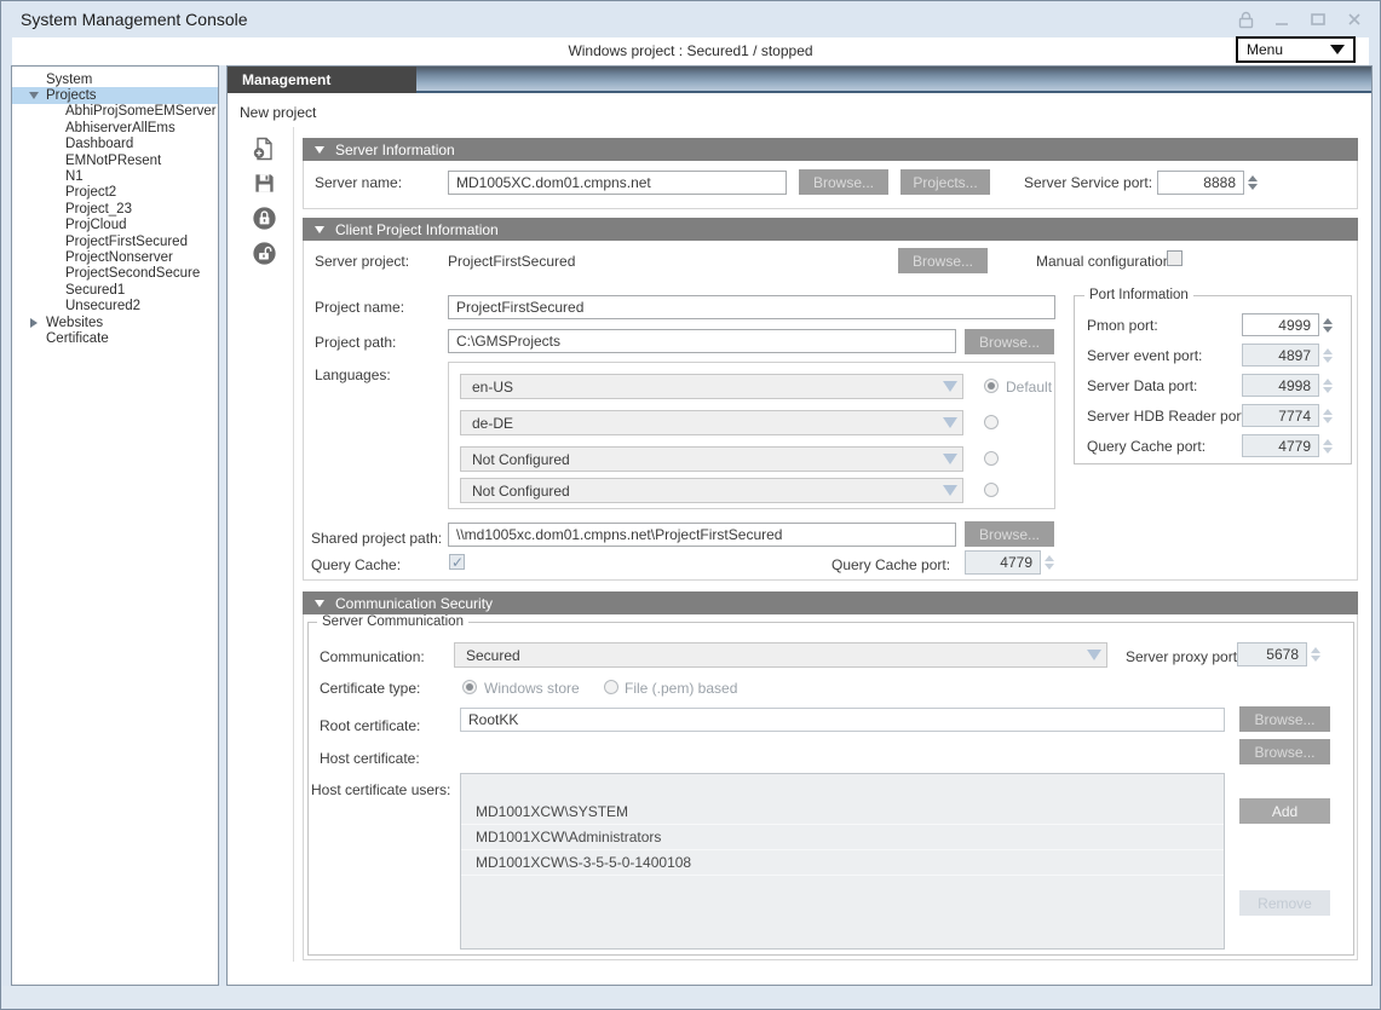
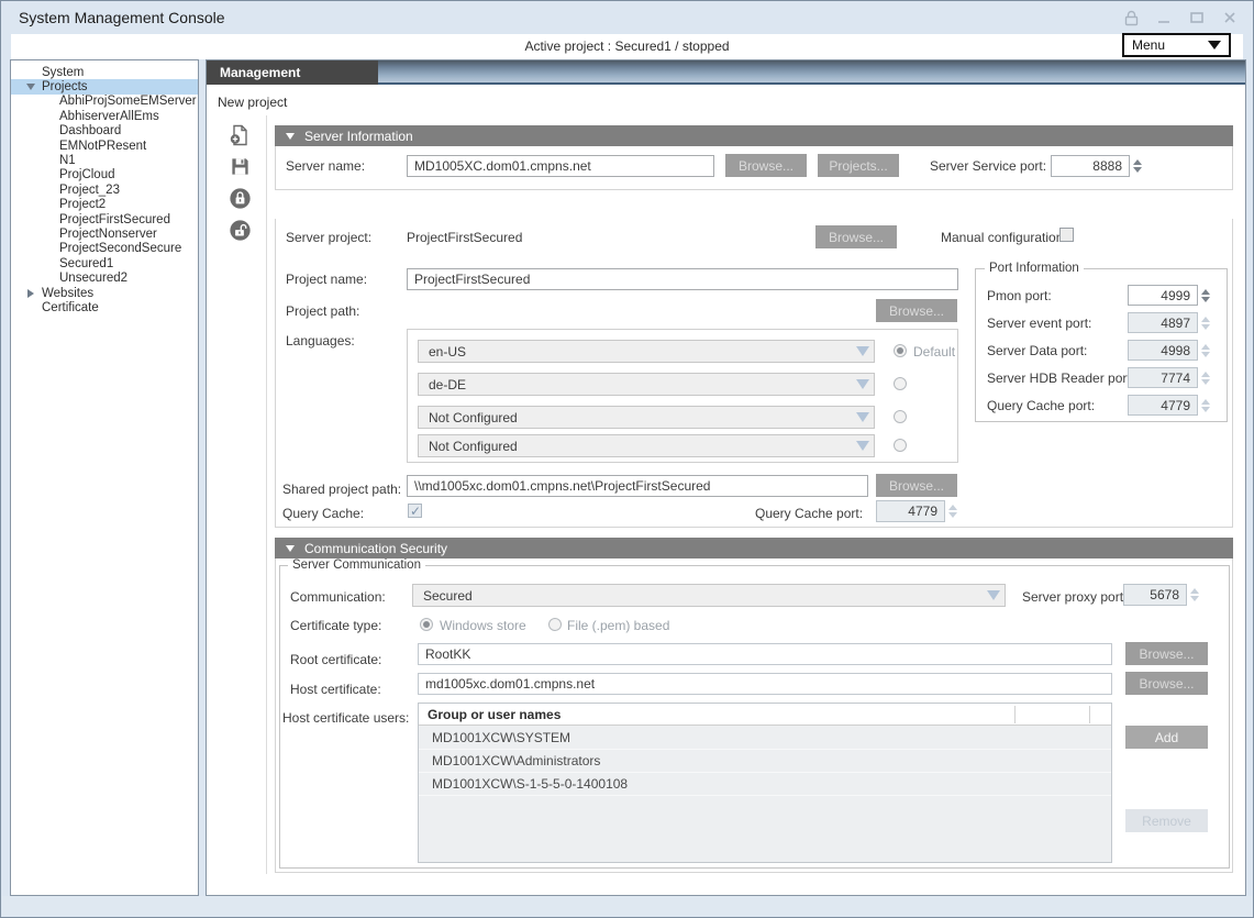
  System Management Console
- Windows project : Secured1 / stopped
+ Active project : Secured1 / stopped
  Menu
  System
  Projects
  AbhiProjSomeEMServer
  AbhiserverAllEms
  Dashboard
  EMNotPResent
  N1
- Project2
+ ProjCloud
  Project_23
- ProjCloud
+ Project2
  ProjectFirstSecured
  ProjectNonserver
  ProjectSecondSecure
  Secured1
  Unsecured2
  Websites
  Certificate
  Management
  New project
  Server Information
  Server name:
  MD1005XC.dom01.cmpns.net
  Browse...
  Projects...
  Server Service port:
  8888
- Client Project Information
  Server project:
  ProjectFirstSecured
  Browse...
  Manual configuratio
  Project name:
  ProjectFirstSecured
  Project path:
- C:\GMSProjects
  Browse...
  Languages:
  en-US
  de-DE
  Not Configured
  Not Configured
  Default
  Port Information
  Pmon port:
  4999
  Server event port:
  4897
  Server Data port:
  4998
  Server HDB Reader por
  7774
  Query Cache port:
  4779
  Shared project path:
  \\md1005xc.dom01.cmpns.net\ProjectFirstSecured
  Browse...
  Query Cache:
  Query Cache port:
  4779
  Communication Security
  Server Communication
  Communication:
  Secured
  Server proxy port
  5678
  Certificate type:
  Windows store
  File (.pem) based
  Root certificate:
  RootKK
  Browse...
  Host certificate:
+ md1005xc.dom01.cmpns.net
  Browse...
  Host certificate users:
+ Group or user names
  MD1001XCW\SYSTEM
  MD1001XCW\Administrators
- MD1001XCW\S-3-5-5-0-1400108
+ MD1001XCW\S-1-5-5-0-1400108
  Add
  Remove
